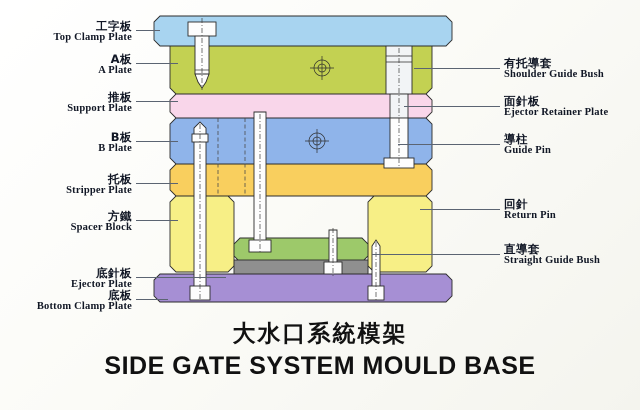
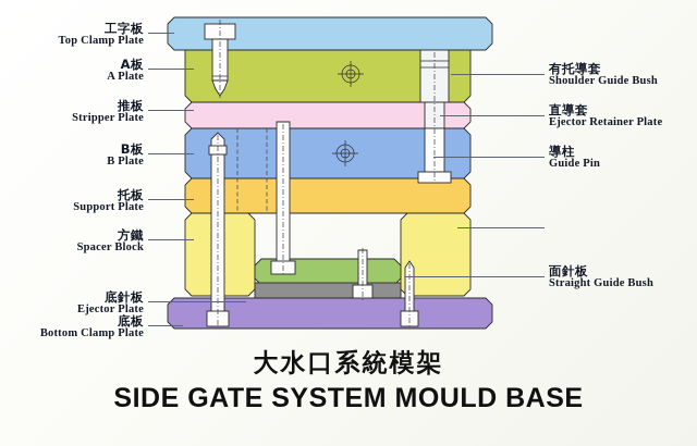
  工字板
  Top Clamp Plate
  A板
  A Plate
  推板
- Support Plate
+ Stripper Plate
  B板
  B Plate
  托板
- Stripper Plate
+ Support Plate
  方鐵
  Spacer Block
  底針板
  Ejector Plate
  底板
  Bottom Clamp Plate
  有托導套
  Shoulder Guide Bush
- 面針板
+ 直導套
  Ejector Retainer Plate
  導柱
  Guide Pin
- 回針
- Return Pin
- 直導套
+ 面針板
  Straight Guide Bush
  大水口系統模架
  SIDE GATE SYSTEM MOULD BASE
